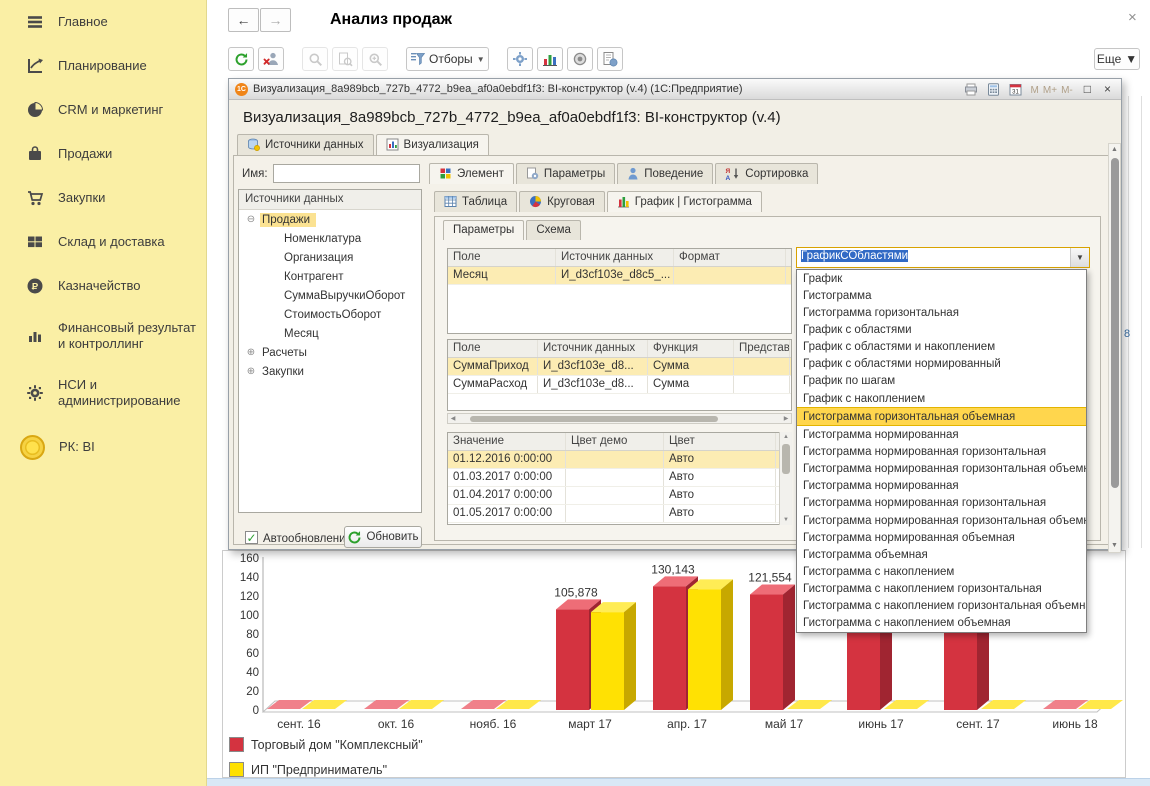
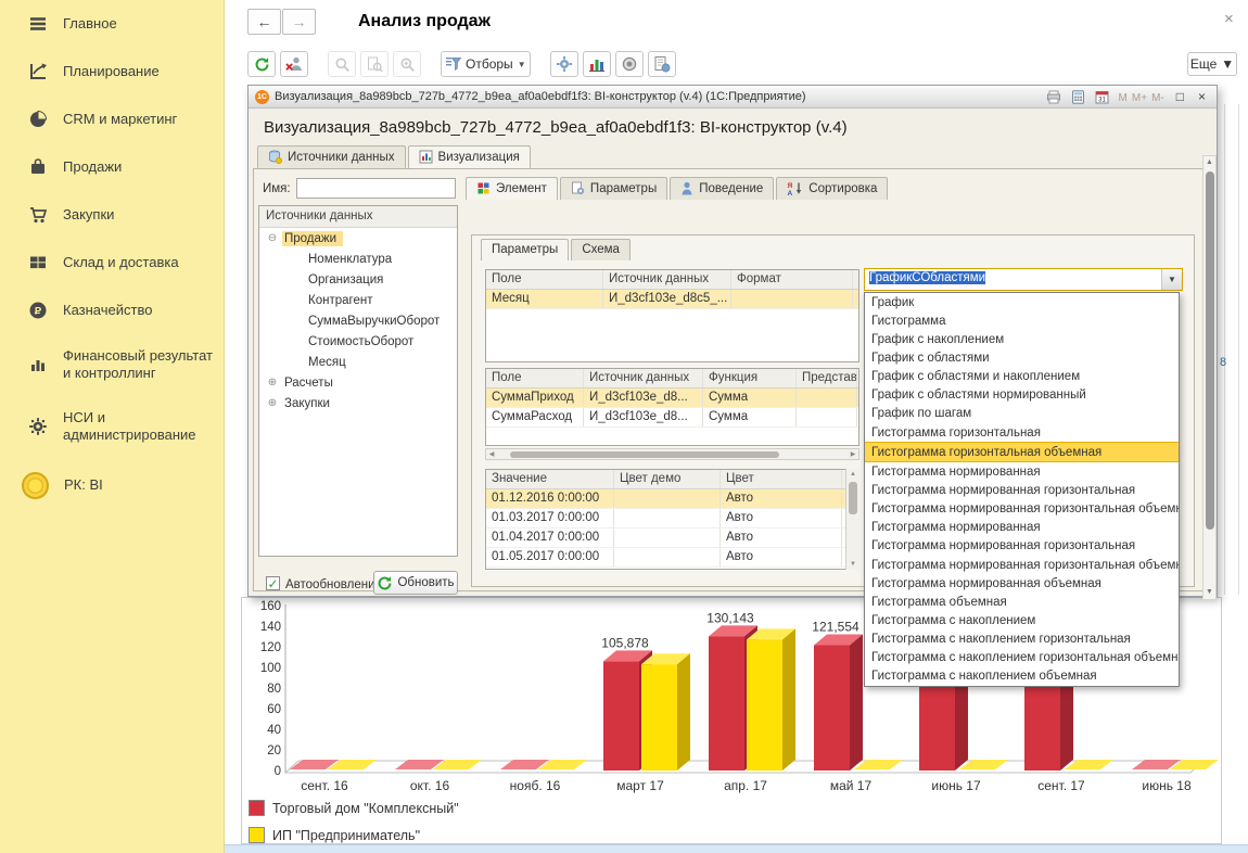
  Главное
  Планирование
  CRM и маркетинг
  Продажи
  Закупки
  Склад и доставка
  P
  Казначейство
  Финансовый результат и контроллинг
  НСИ и администрирование
  РК: BI
  ←
  →
  Анализ продаж
  ×
  Отборы
  ▼
  Еще
  ▼
  8
  0
  20
  40
  60
  80
  100
  120
  140
  160
  сент. 16
  окт. 16
  нояб. 16
  март 17
  105,878
  апр. 17
  130,143
  май 17
  121,554
  июнь 17
  сент. 17
  июнь 18
  Торговый дом "Комплексный"
  ИП "Предприниматель"
  Визуализация_8a989bcb_727b_4772_b9ea_af0a0ebdf1f3: BI-конструктор (v.4) (1С:Предприятие)
  M M+ M-
  □
  ×
  Визуализация_8a989bcb_727b_4772_b9ea_af0a0ebdf1f3: BI-конструктор (v.4)
  Источники данных
  Визуализация
  Имя:
  Источники данных
  ⊖
  Продажи
  Номенклатура
  Организация
  Контрагент
  СуммаВыручкиОборот
  СтоимостьОборот
  Месяц
  ⊕
  Расчеты
  ⊕
  Закупки
  ✓
  Автообновлени
  Обновить
  Элемент
  Параметры
  Поведение
  Сортировка
- Таблица
- Круговая
- График | Гистограмма
  Параметры
  Схема
  Поле
  Источник данных
  Формат
  Месяц
  И_d3cf103e_d8c5_...
  Поле
  Источник данных
  Функция
  СуммаПриход
  И_d3cf103e_d8...
  Сумма
  СуммаРасход
  И_d3cf103e_d8...
  Сумма
  Значение
  Цвет демо
  Цвет
  01.12.2016 0:00:00
  Авто
  01.03.2017 0:00:00
  Авто
  01.04.2017 0:00:00
  Авто
  01.05.2017 0:00:00
  Авто
  ГрафикСОбластями
  ▼
  График
  Гистограмма
- Гистограмма горизонтальная
+ График с накоплением
  График с областями
  График с областями и накоплением
  График с областями нормированный
  График по шагам
- График с накоплением
+ Гистограмма горизонтальная
  Гистограмма горизонтальная объемная
  Гистограмма нормированная
  Гистограмма нормированная горизонтальная
  Гистограмма нормированная горизонтальная объем
  Гистограмма нормированная
  Гистограмма нормированная горизонтальная
  Гистограмма нормированная горизонтальная объем
  Гистограмма нормированная объемная
  Гистограмма объемная
  Гистограмма с накоплением
  Гистограмма с накоплением горизонтальная
  Гистограмма с накоплением горизонтальная объемн
  Гистограмма с накоплением объемная
